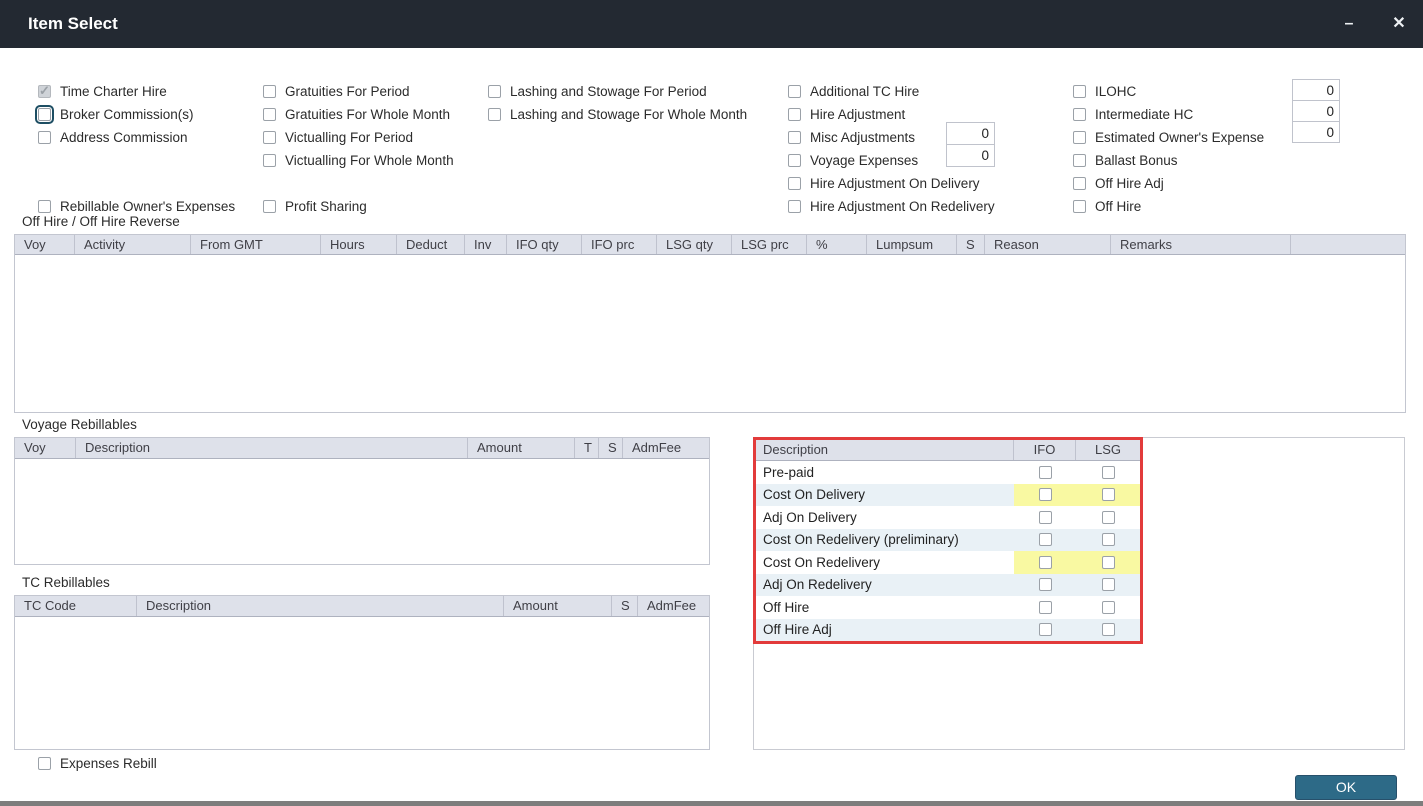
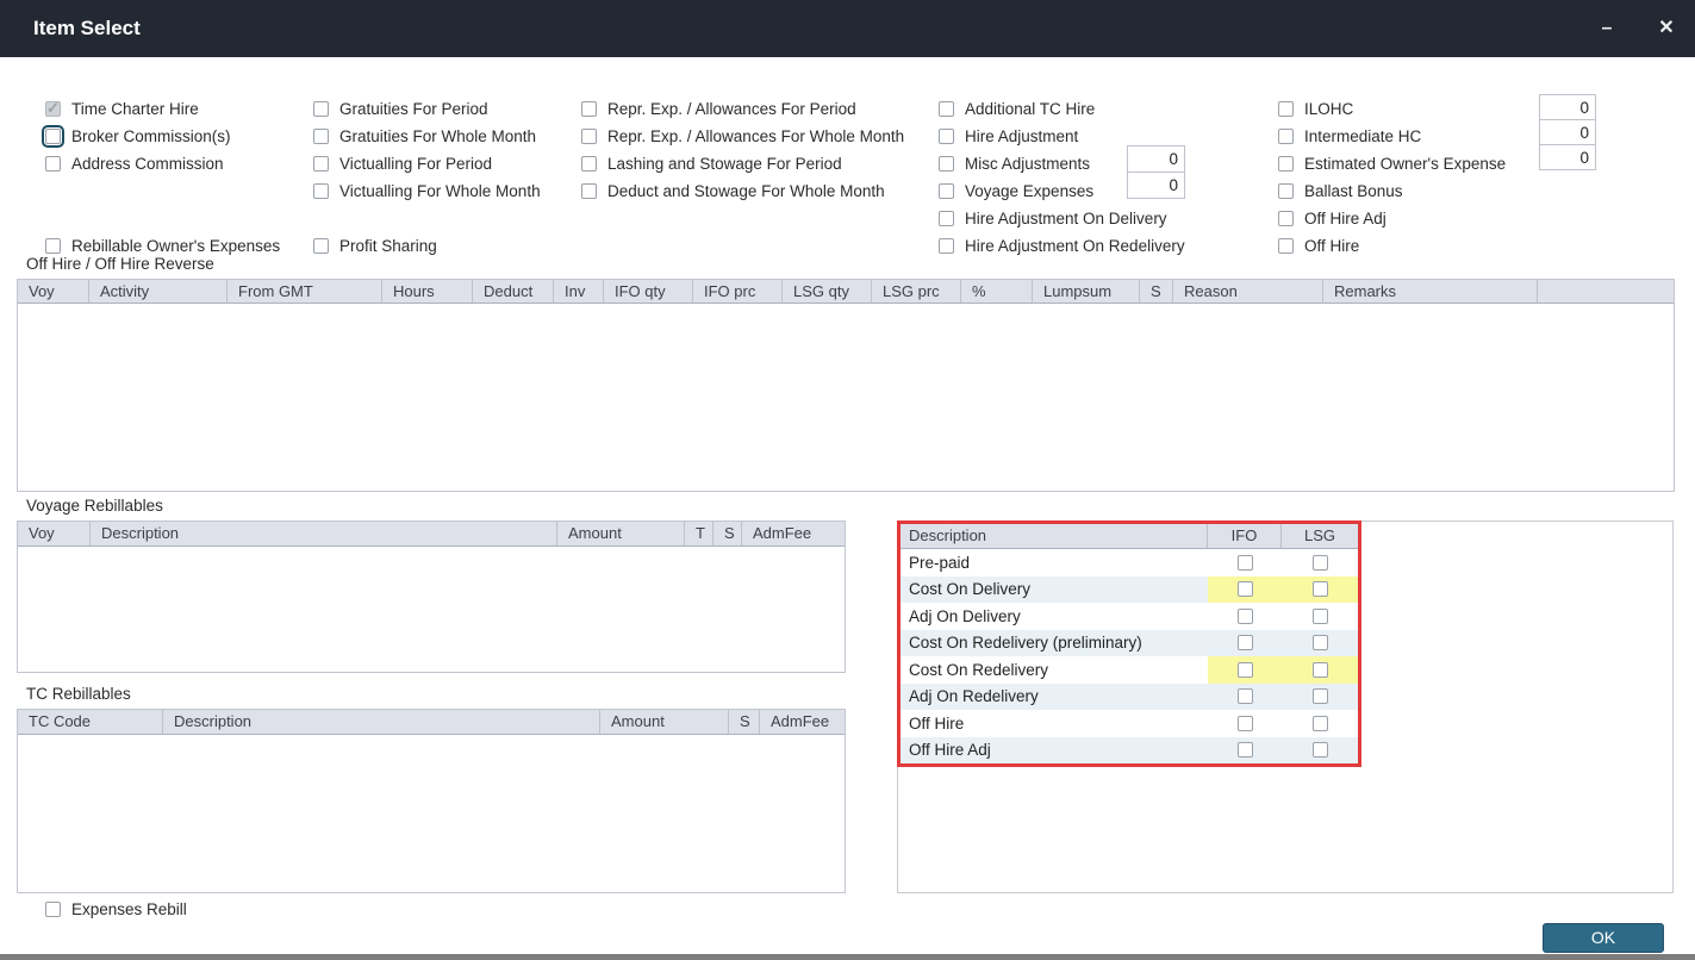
  Item Select
  –
  ✕
  Time Charter Hire
  Broker Commission(s)
  Address Commission
  Gratuities For Period
  Gratuities For Whole Month
  Victualling For Period
  Victualling For Whole Month
+ Repr. Exp. / Allowances For Period
+ Repr. Exp. / Allowances For Whole Month
  Lashing and Stowage For Period
- Lashing and Stowage For Whole Month
+ Deduct and Stowage For Whole Month
  Additional TC Hire
  Hire Adjustment
  Misc Adjustments
  Voyage Expenses
  Hire Adjustment On Delivery
  Hire Adjustment On Redelivery
  0
  0
  ILOHC
  Intermediate HC
  Estimated Owner's Expense
  Ballast Bonus
  Off Hire Adj
  Off Hire
  0
  0
  0
  Rebillable Owner's Expenses
  Profit Sharing
  Off Hire / Off Hire Reverse
  Voy
  Activity
  From GMT
  Hours
  Deduct
  Inv
  IFO qty
  IFO prc
  LSG qty
  LSG prc
  %
  Lumpsum
  S
  Reason
  Remarks
  Voyage Rebillables
  Voy
  Description
  Amount
  T
  S
  AdmFee
  TC Rebillables
  TC Code
  Description
  Amount
  S
  AdmFee
  Description
  IFO
  LSG
  Pre-paid
  Cost On Delivery
  Adj On Delivery
  Cost On Redelivery (preliminary)
  Cost On Redelivery
  Adj On Redelivery
  Off Hire
  Off Hire Adj
  Expenses Rebill
  OK
